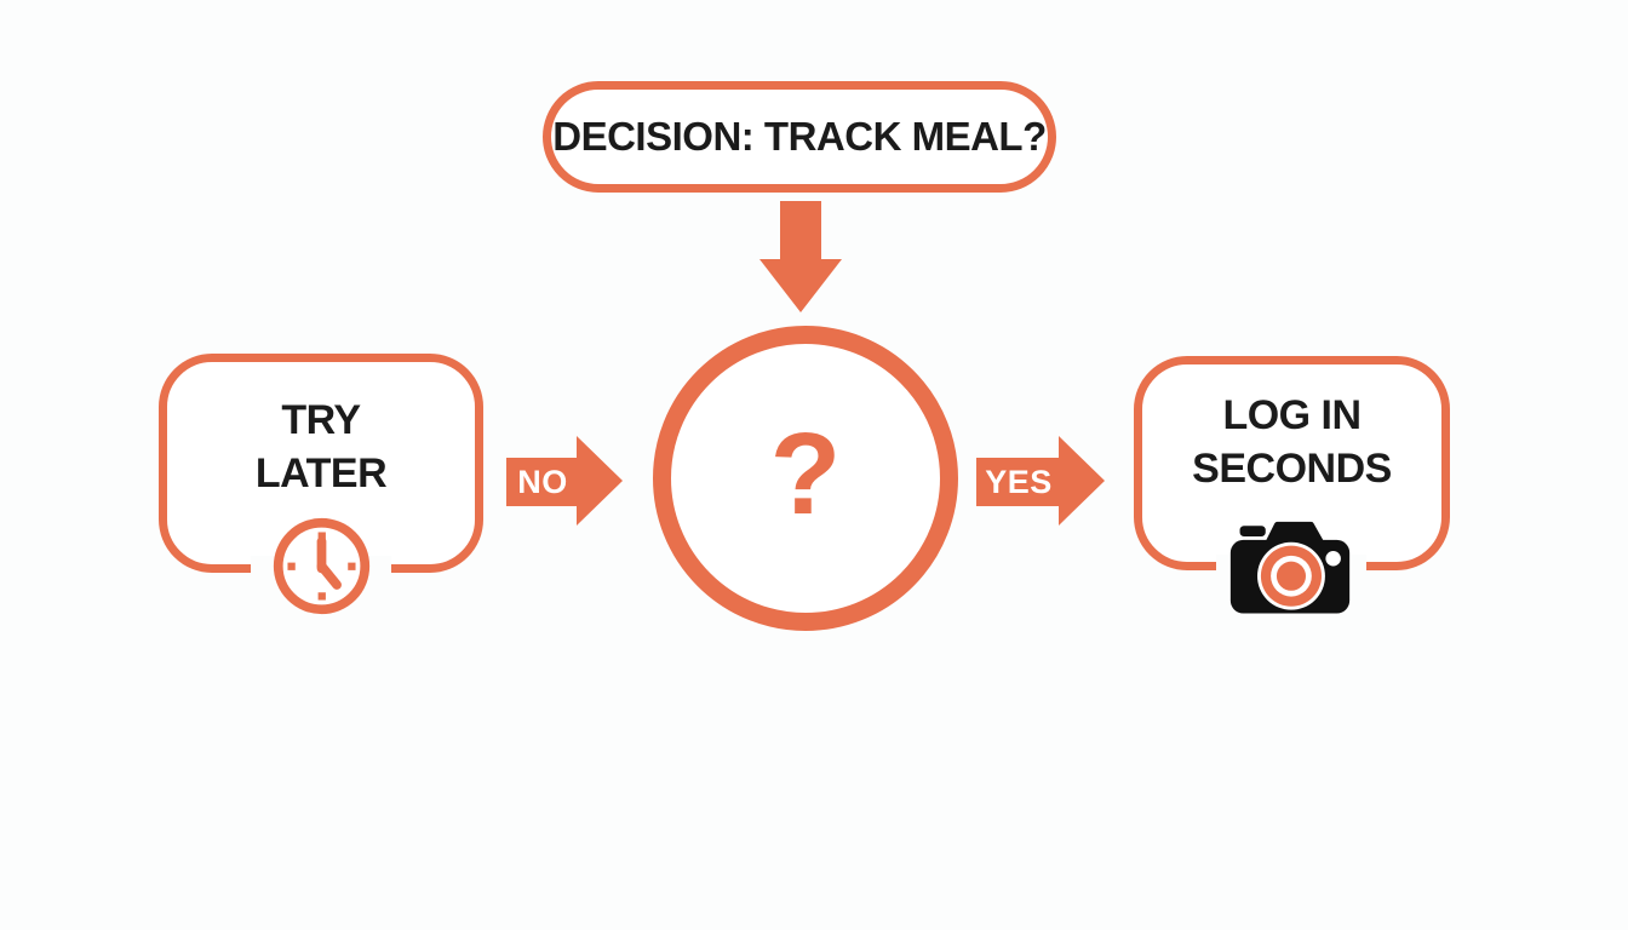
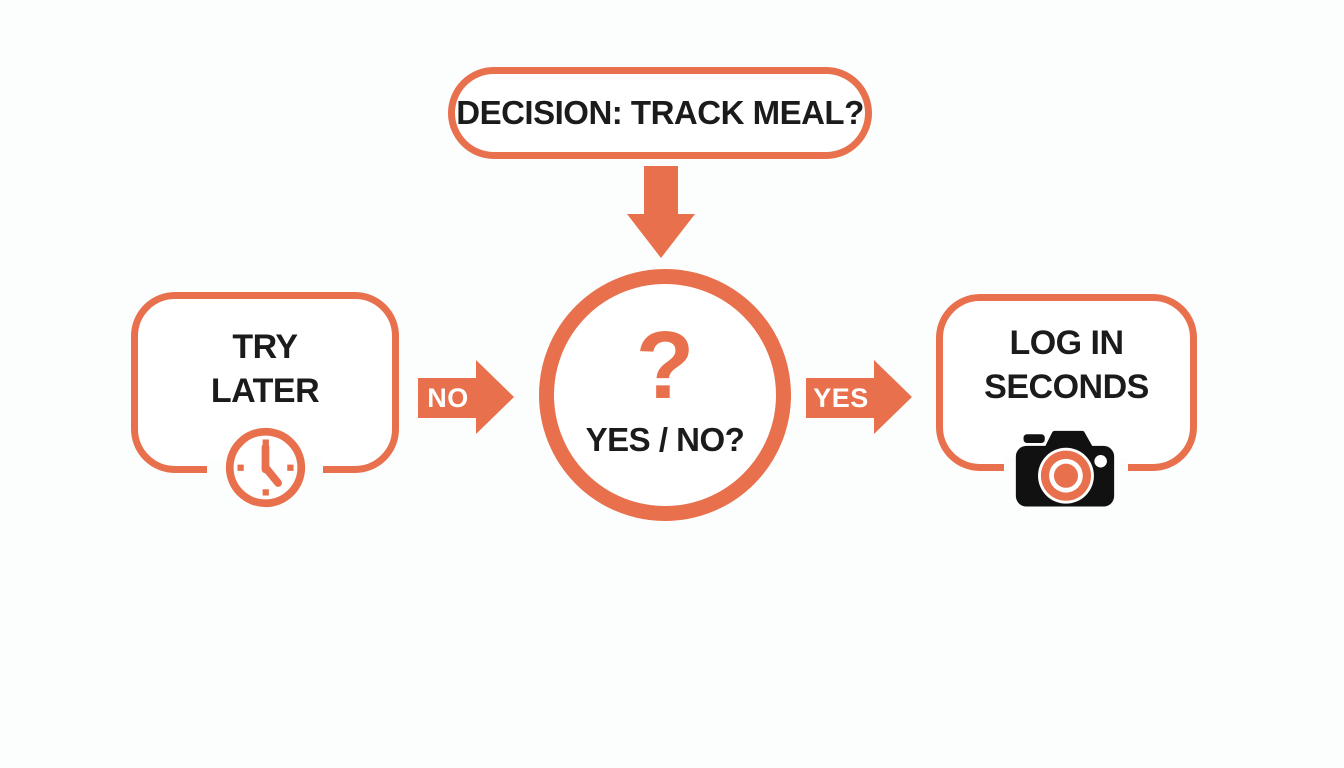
  DECISION: TRACK MEAL?
  ?
+ YES / NO?
  NO
  YES
  TRY
  LATER
  LOG IN
  SECONDS
